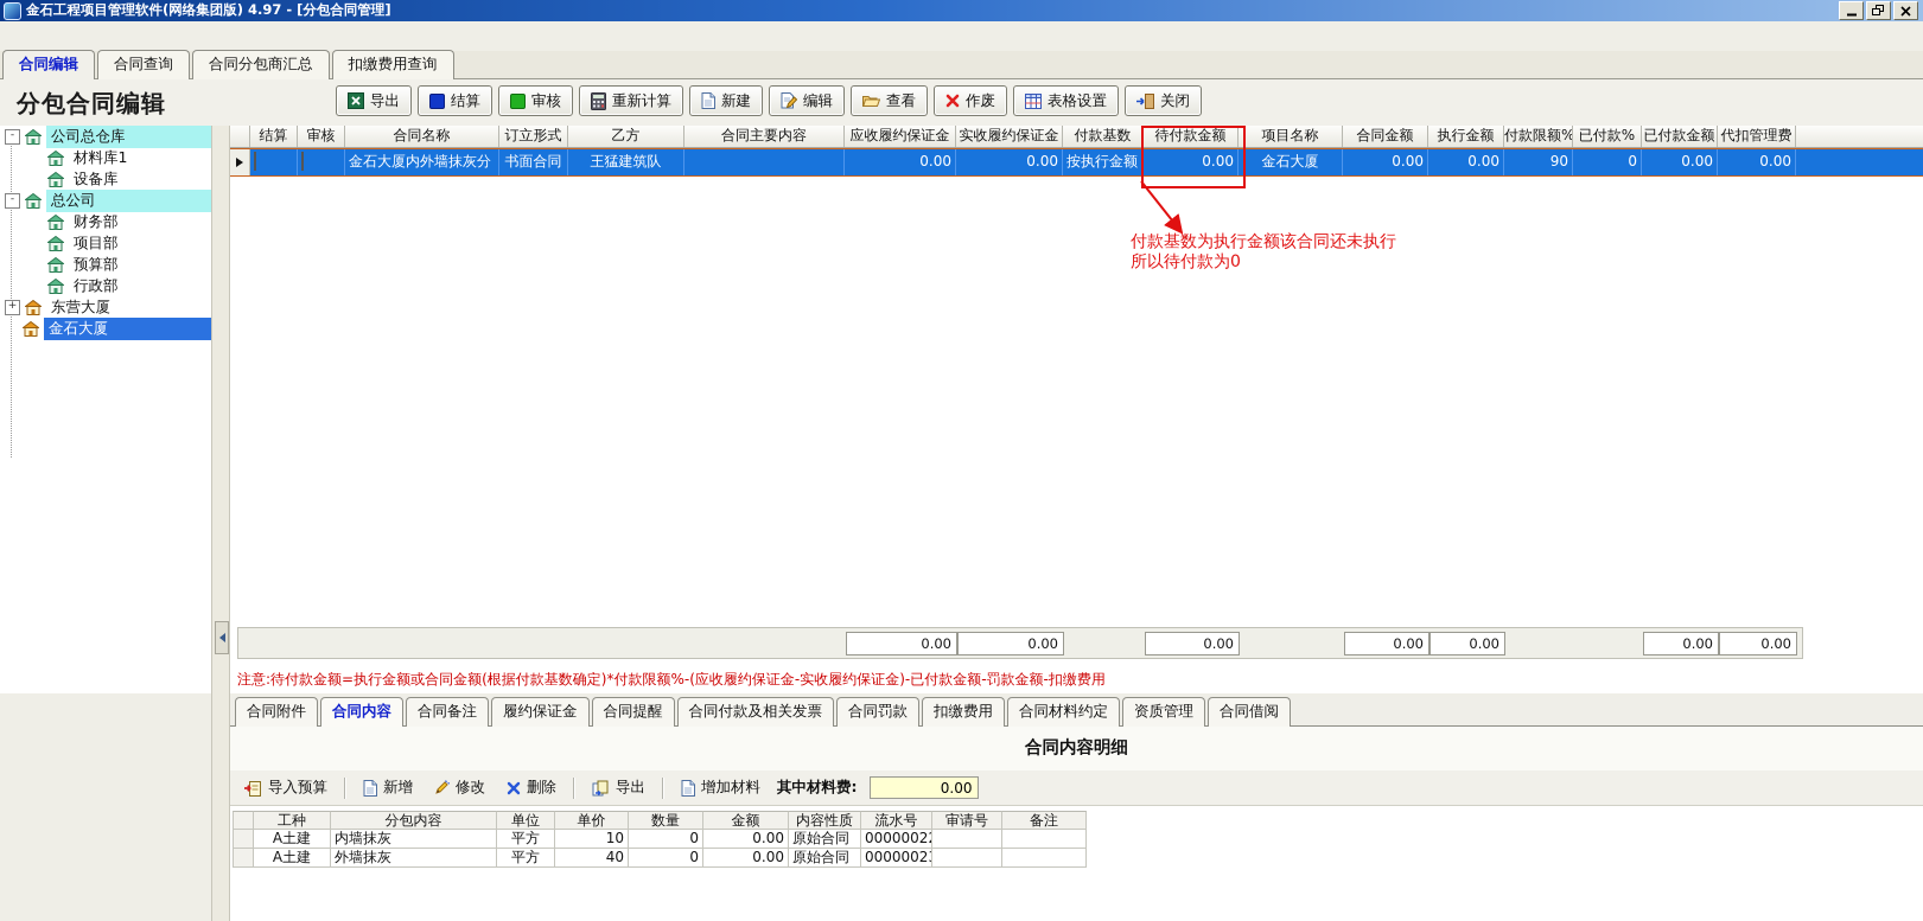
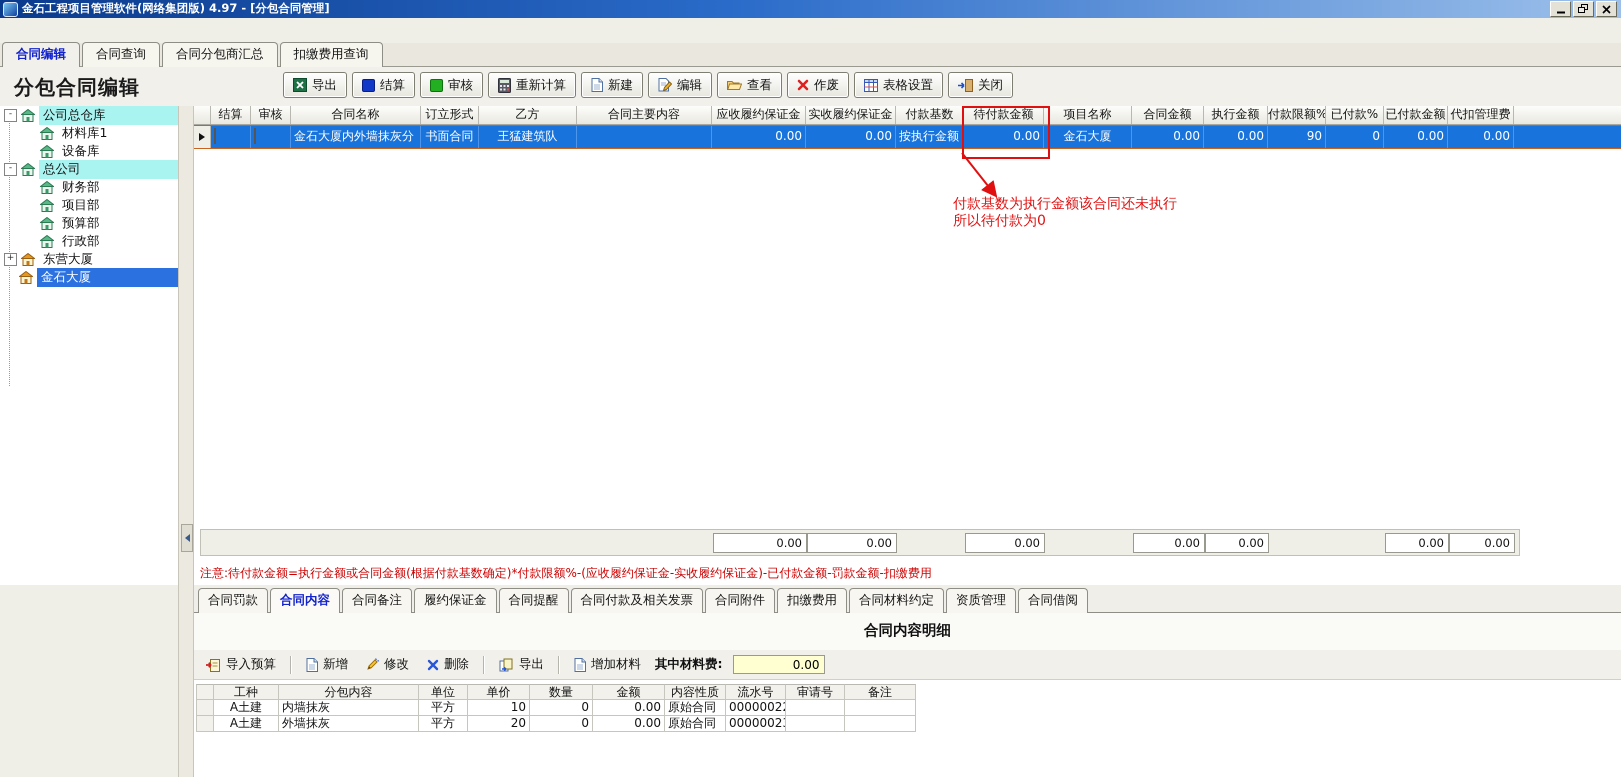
  金石工程项目管理软件(网络集团版) 4.97 - [分包合同管理]
  合同编辑
  合同查询
  合同分包商汇总
  扣缴费用查询
  分包合同编辑
  导出
  结算
  审核
  重新计算
  新建
  编辑
  查看
  作废
  表格设置
  关闭
  -
  公司总仓库
  材料库1
  设备库
  -
  总公司
  财务部
  项目部
  预算部
  行政部
  +
  东营大厦
  金石大厦
  结算
  审核
  合同名称
  订立形式
  乙方
  合同主要内容
  应收履约保证金
  实收履约保证金
  付款基数
  待付款金额
  项目名称
  合同金额
  执行金额
  付款限额%
  已付款%
  已付款金额
  代扣管理费
  金石大厦内外墙抹灰分
  书面合同
  王猛建筑队
  0.00
  0.00
  按执行金额
  0.00
  金石大厦
  0.00
  0.00
  90
  0
  0.00
  0.00
  0.00
  0.00
  0.00
  0.00
  0.00
  0.00
  0.00
  注意:待付款金额=执行金额或合同金额(根据付款基数确定)*付款限额%-(应收履约保证金-实收履约保证金)-已付款金额-罚款金额-扣缴费用
  付款基数为执行金额该合同还未执行
  所以待付款为0
- 合同附件
+ 合同罚款
  合同内容
  合同备注
  履约保证金
  合同提醒
  合同付款及相关发票
- 合同罚款
+ 合同附件
  扣缴费用
  合同材料约定
  资质管理
  合同借阅
  合同内容明细
  导入预算
  新增
  修改
  删除
  导出
  增加材料
  其中材料费:
  0.00
  工种
  分包内容
  单位
  单价
  数量
  金额
  内容性质
  流水号
  审请号
  备注
  A土建
  内墙抹灰
  平方
  10
  0
  0.00
  原始合同
  0000002
  A土建
  外墙抹灰
  平方
- 40
+ 20
  0
  0.00
  原始合同
  0000002
